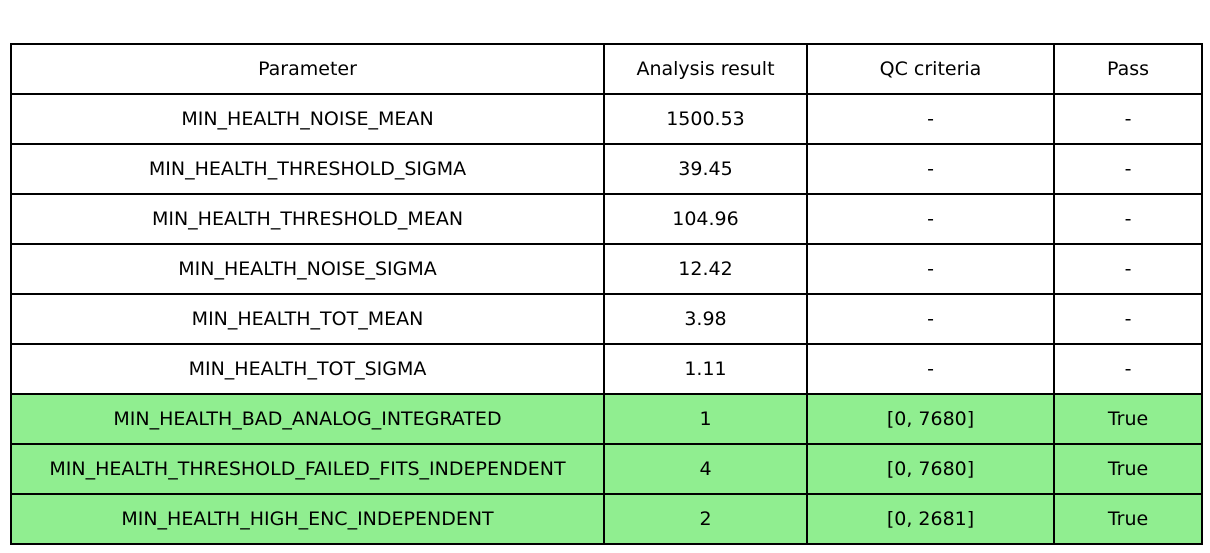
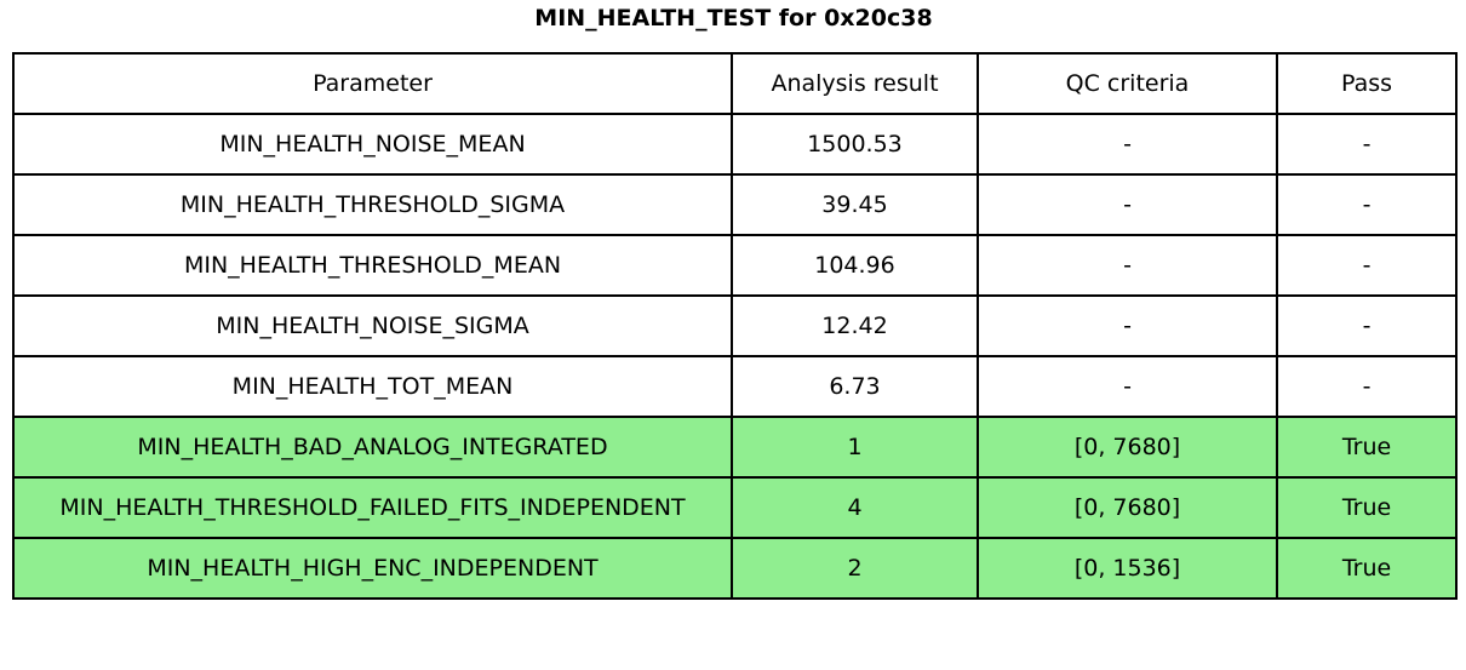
+ MIN_HEALTH_TEST for 0x20c38
  Parameter	Analysis result	QC criteria	Pass
  MIN_HEALTH_NOISE_MEAN	1500.53	-	-
  MIN_HEALTH_THRESHOLD_SIGMA	39.45	-	-
  MIN_HEALTH_THRESHOLD_MEAN	104.96	-	-
  MIN_HEALTH_NOISE_SIGMA	12.42	-	-
- MIN_HEALTH_TOT_MEAN	3.98	-	-
+ MIN_HEALTH_TOT_MEAN	6.73	-	-
- MIN_HEALTH_TOT_SIGMA	1.11	-	-
  MIN_HEALTH_BAD_ANALOG_INTEGRATED	1	[0, 7680]	True
  MIN_HEALTH_THRESHOLD_FAILED_FITS_INDEPENDENT	4	[0, 7680]	True
- MIN_HEALTH_HIGH_ENC_INDEPENDENT	2	[0, 2681]	True
+ MIN_HEALTH_HIGH_ENC_INDEPENDENT	2	[0, 1536]	True
